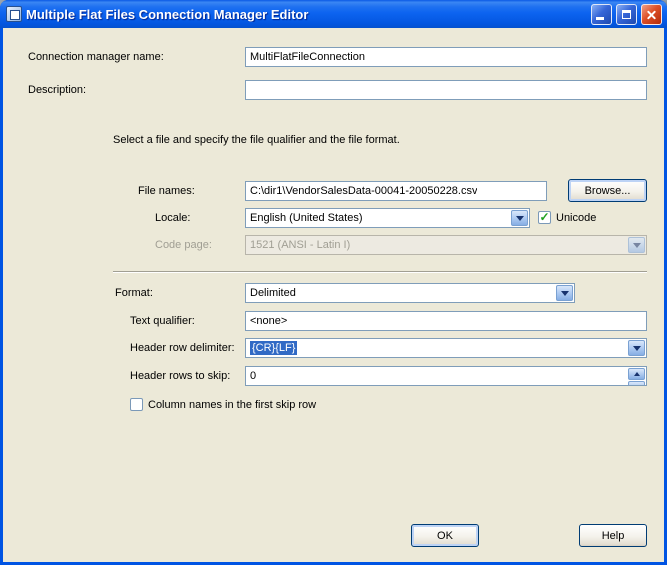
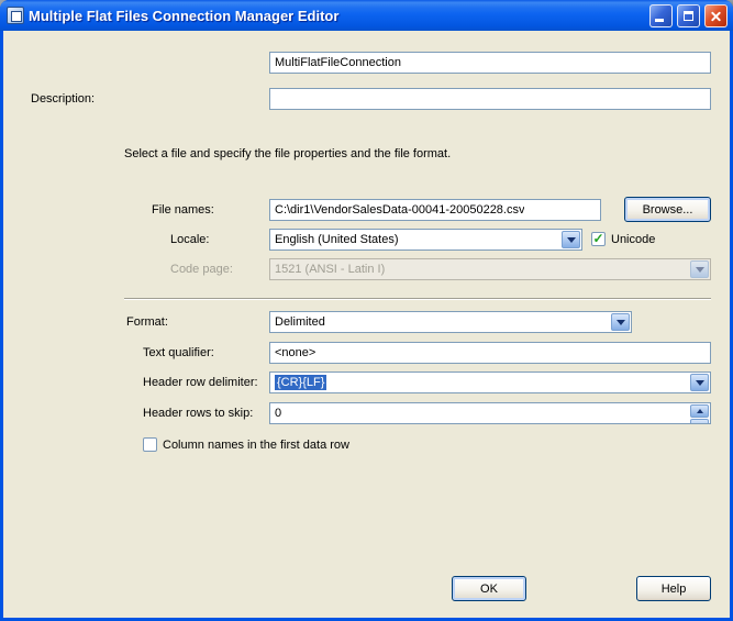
  Multiple Flat Files Connection Manager Editor
- Connection manager name:
  MultiFlatFileConnection
  Description:
- Select a file and specify the file qualifier and the file format.
+ Select a file and specify the file properties and the file format.
  File names:
  C:\dir1\VendorSalesData-00041-20050228.csv
  Browse...
  Locale:
  English (United States)
  ✓
  Unicode
  Code page:
  1521 (ANSI - Latin I)
  Format:
  Delimited
  Text qualifier:
  <none>
  Header row delimiter:
  {CR}{LF}
  Header rows to skip:
  0
- Column names in the first skip row
+ Column names in the first data row
  OK
  Help
